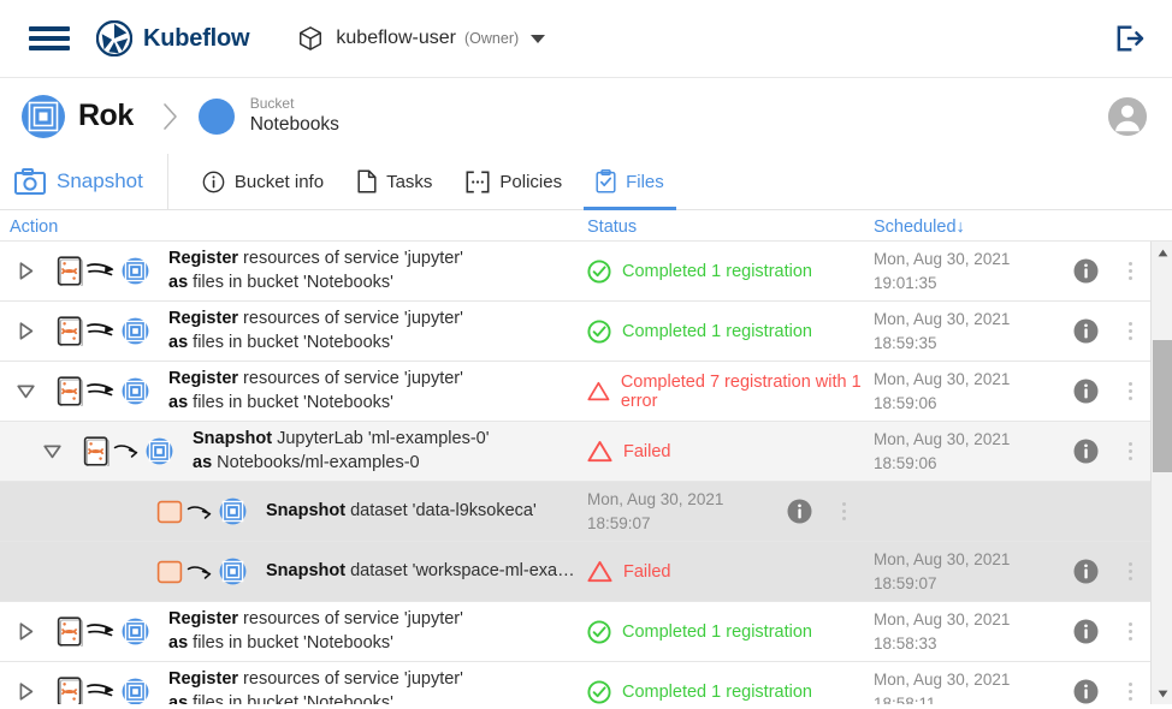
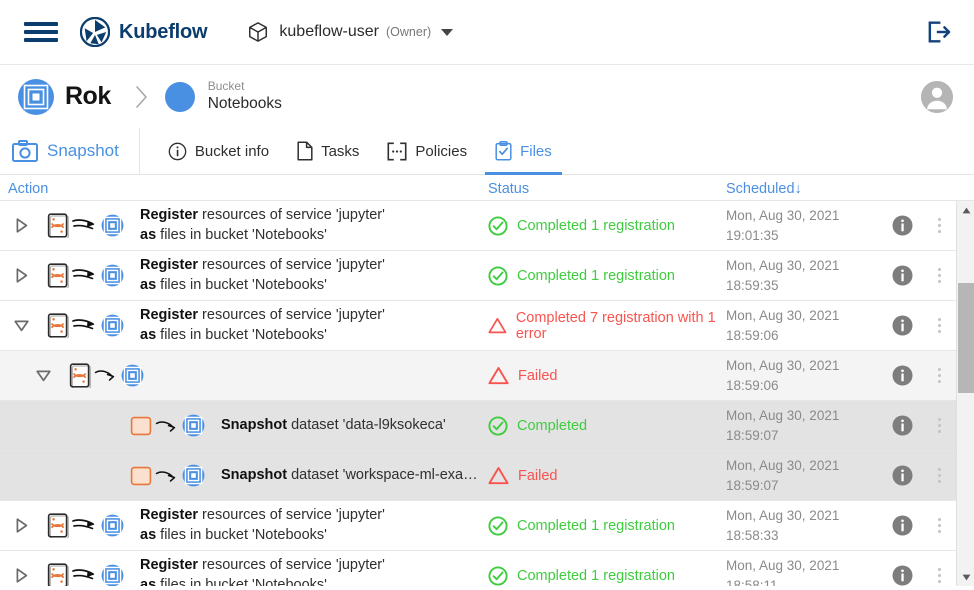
  Kubeflow
  kubeflow-user
  (Owner)
  Rok
  Bucket
  Notebooks
  Snapshot
  Bucket info
  Tasks
  Policies
  Files
  Action
  Status
  Scheduled↓
  Register resources of service 'jupyter'
  as files in bucket 'Notebooks'
  Completed 1 registration
  Mon, Aug 30, 2021
  19:01:35
  Register resources of service 'jupyter'
  as files in bucket 'Notebooks'
  Completed 1 registration
  Mon, Aug 30, 2021
  18:59:35
  Register resources of service 'jupyter'
  as files in bucket 'Notebooks'
  Completed 7 registration with 1 error
  Mon, Aug 30, 2021
  18:59:06
- Snapshot JupyterLab 'ml-examples-0'
- as Notebooks/ml-examples-0
  Failed
  Mon, Aug 30, 2021
  18:59:06
  Snapshot dataset 'data-l9ksokeca'
+ Completed
  Mon, Aug 30, 2021
  18:59:07
  Snapshot dataset 'workspace-ml-exampl
  Failed
  Mon, Aug 30, 2021
  18:59:07
  Register resources of service 'jupyter'
  as files in bucket 'Notebooks'
  Completed 1 registration
  Mon, Aug 30, 2021
  18:58:33
  Register resources of service 'jupyter'
  as files in bucket 'Notebooks'
  Completed 1 registration
  Mon, Aug 30, 2021
  18:58:11
